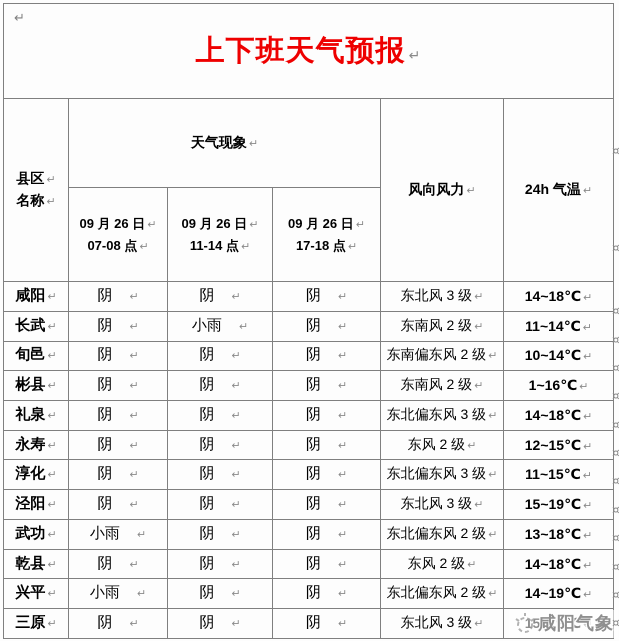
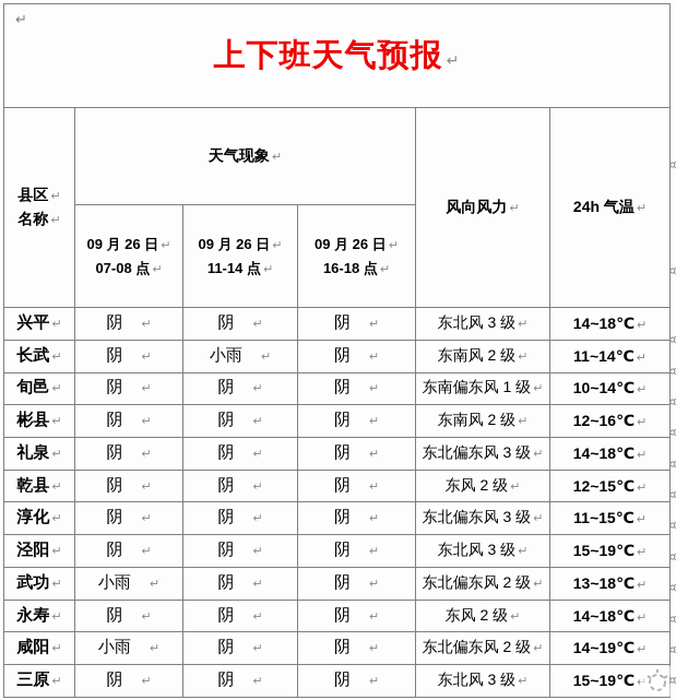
  ↵ 上下班天气预报 ↵
  县区 ↵ 名称 ↵	天气现象 ↵	风向风力 ↵	24h 气温 ↵
- 09 月 26 日 ↵ 07-08 点 ↵	09 月 26 日 ↵ 11-14 点 ↵	09 月 26 日 ↵ 17-18 点 ↵
+ 09 月 26 日 ↵ 07-08 点 ↵	09 月 26 日 ↵ 11-14 点 ↵	09 月 26 日 ↵ 16-18 点 ↵
- 咸阳 ↵	阴 ↵	阴 ↵	阴 ↵	东北风 3 级 ↵	14~18℃ ↵
+ 兴平 ↵	阴 ↵	阴 ↵	阴 ↵	东北风 3 级 ↵	14~18℃ ↵
  长武 ↵	阴 ↵	小雨 ↵	阴 ↵	东南风 2 级 ↵	11~14℃ ↵
- 旬邑 ↵	阴 ↵	阴 ↵	阴 ↵	东南偏东风 2 级 ↵	10~14℃ ↵
+ 旬邑 ↵	阴 ↵	阴 ↵	阴 ↵	东南偏东风 1 级 ↵	10~14℃ ↵
- 彬县 ↵	阴 ↵	阴 ↵	阴 ↵	东南风 2 级 ↵	1~16℃ ↵
+ 彬县 ↵	阴 ↵	阴 ↵	阴 ↵	东南风 2 级 ↵	12~16℃ ↵
  礼泉 ↵	阴 ↵	阴 ↵	阴 ↵	东北偏东风 3 级 ↵	14~18℃ ↵
- 永寿 ↵	阴 ↵	阴 ↵	阴 ↵	东风 2 级 ↵	12~15℃ ↵
+ 乾县 ↵	阴 ↵	阴 ↵	阴 ↵	东风 2 级 ↵	12~15℃ ↵
  淳化 ↵	阴 ↵	阴 ↵	阴 ↵	东北偏东风 3 级 ↵	11~15℃ ↵
  泾阳 ↵	阴 ↵	阴 ↵	阴 ↵	东北风 3 级 ↵	15~19℃ ↵
  武功 ↵	小雨 ↵	阴 ↵	阴 ↵	东北偏东风 2 级 ↵	13~18℃ ↵
- 乾县 ↵	阴 ↵	阴 ↵	阴 ↵	东风 2 级 ↵	14~18℃ ↵
+ 永寿 ↵	阴 ↵	阴 ↵	阴 ↵	东风 2 级 ↵	14~18℃ ↵
- 兴平 ↵	小雨 ↵	阴 ↵	阴 ↵	东北偏东风 2 级 ↵	14~19℃ ↵
+ 咸阳 ↵	小雨 ↵	阴 ↵	阴 ↵	东北偏东风 2 级 ↵	14~19℃ ↵
  三原 ↵	阴 ↵	阴 ↵	阴 ↵	东北风 3 级 ↵	15~19℃ ↵
- 咸阳气象
  ¤
  ¤
  ¤
  ¤
  ¤
  ¤
  ¤
  ¤
  ¤
  ¤
  ¤
  ¤
  ¤
  ¤
